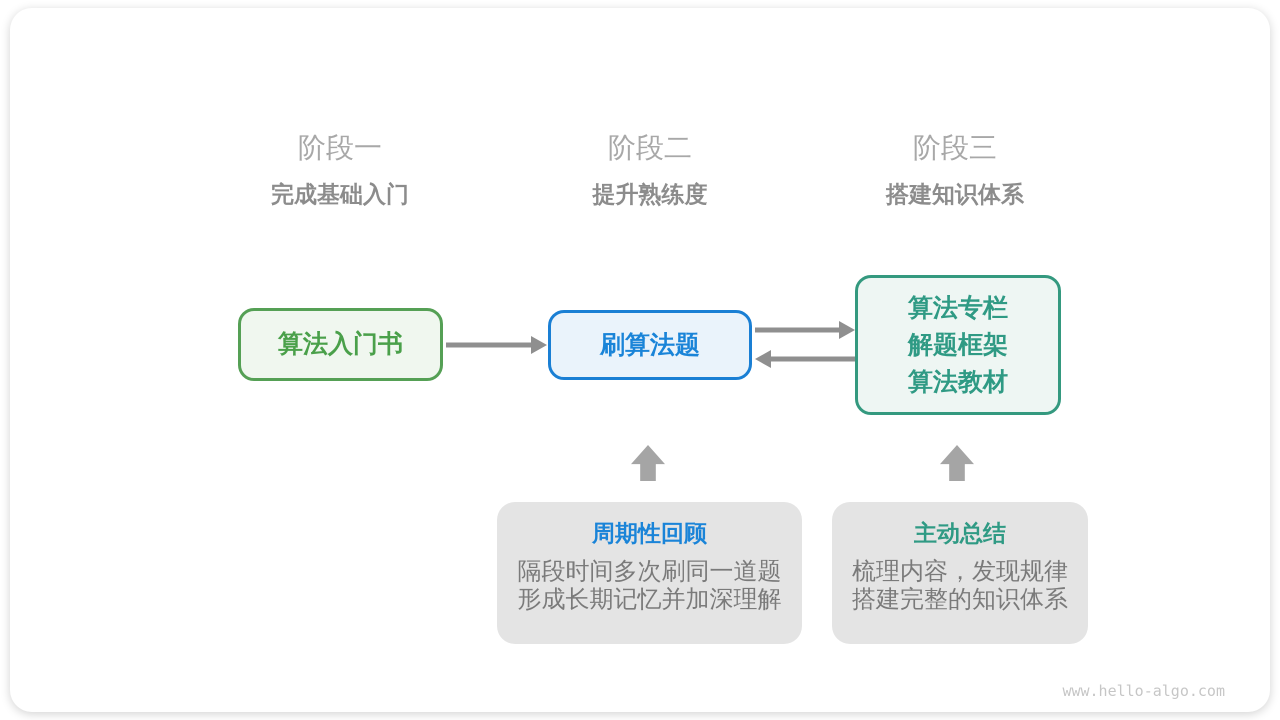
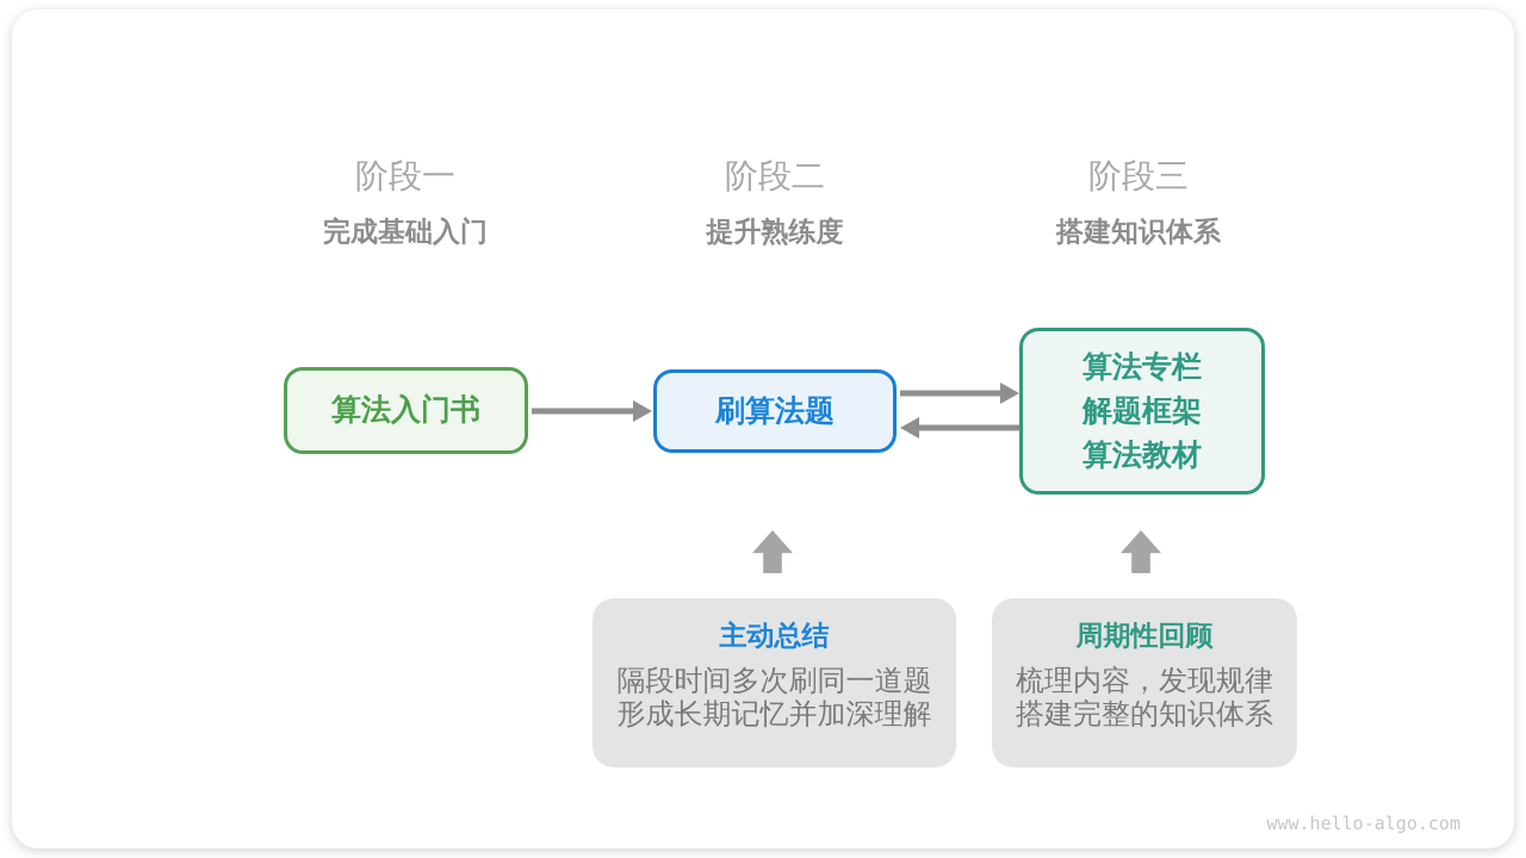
  阶段一
  完成基础入门
  阶段二
  提升熟练度
  阶段三
  搭建知识体系
  算法入门书
  刷算法题
  算法专栏
  解题框架
  算法教材
- 周期性回顾
+ 主动总结
  隔段时间多次刷同一道题
  形成长期记忆并加深理解
- 主动总结
+ 周期性回顾
  梳理内容，发现规律
  搭建完整的知识体系
  www.hello-algo.com
